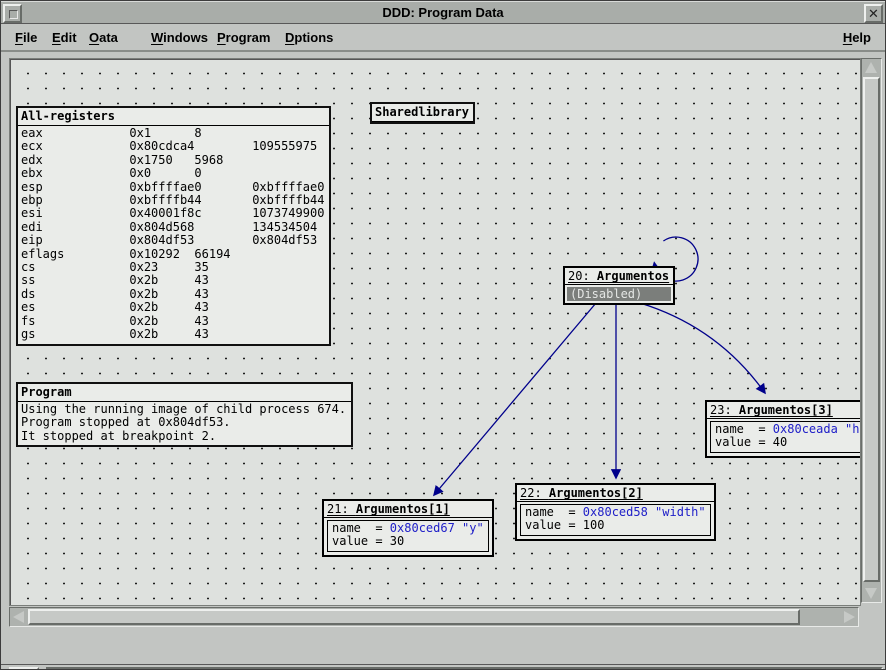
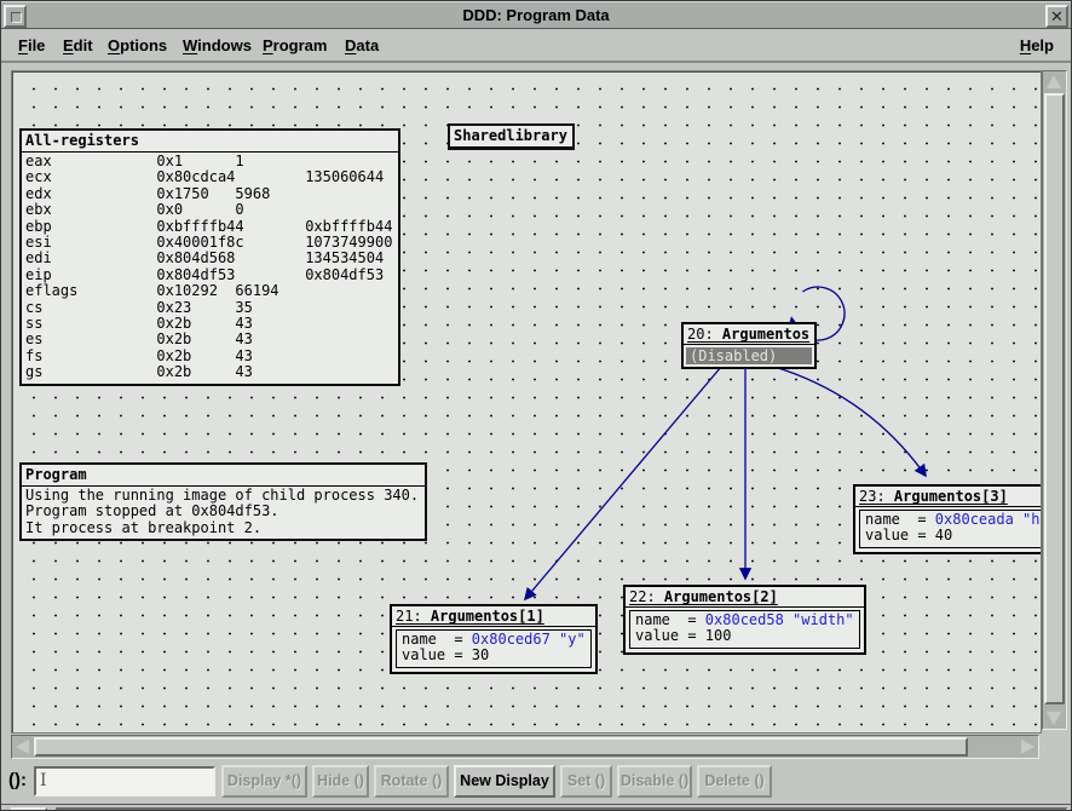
  DDD: Program Data
  ✕
  File
  Edit
- Oata
+ Options
  Windows
  Program
- Dptions
+ Data
  Help
  All-registers
- eax 0x1 8
+ eax 0x1 1
- ecx 0x80cdca4 109555975
+ ecx 0x80cdca4 135060644
  edx 0x1750 5968
  ebx 0x0 0
- esp 0xbffffae0 0xbffffae0
  ebp 0xbffffb44 0xbffffb44
  esi 0x40001f8c 1073749900
  edi 0x804d568 134534504
  eip 0x804df53 0x804df53
  eflags 0x10292 66194
  cs 0x23 35
  ss 0x2b 43
- ds 0x2b 43
  es 0x2b 43
  fs 0x2b 43
  gs 0x2b 43
  Sharedlibrary
  Program
- Using the running image of child process 674.
+ Using the running image of child process 340.
  Program stopped at 0x804df53.
- It stopped at breakpoint 2.
+ It process at breakpoint 2.
  20: Argumentos
  (Disabled)
  21: Argumentos[1]
  name = 0x80ced67 "y"
  value = 30
  22: Argumentos[2]
  name = 0x80ced58 "width"
  value = 100
  23: Argumentos[3]
  name = 0x80ceada "h
  value = 40
+ ():
+ I
+ Display *()
+ Hide ()
+ Rotate ()
+ New Display
+ Set ()
+ Disable ()
+ Delete ()
